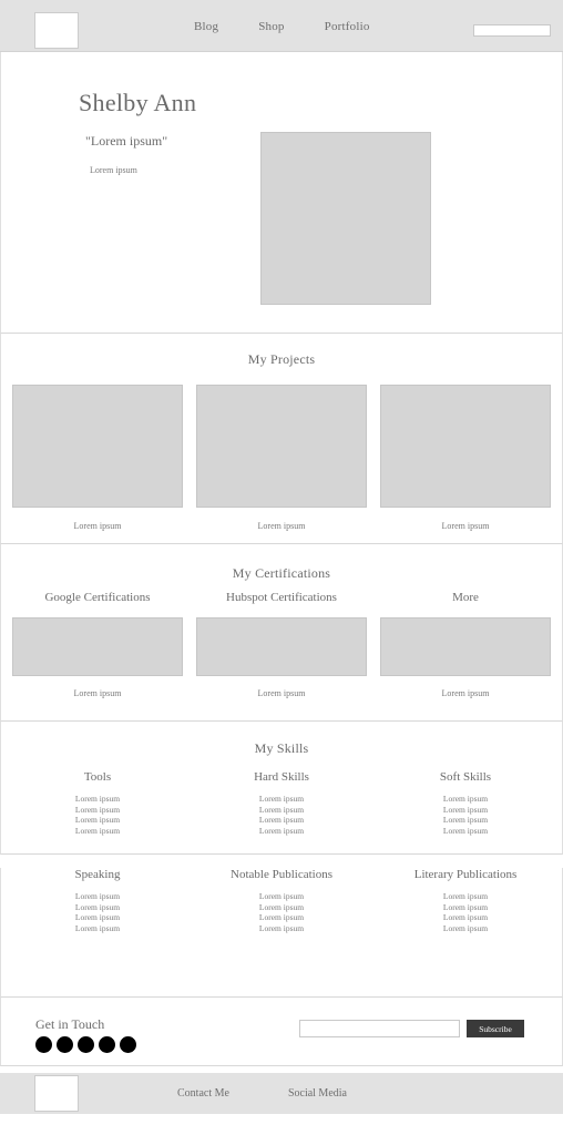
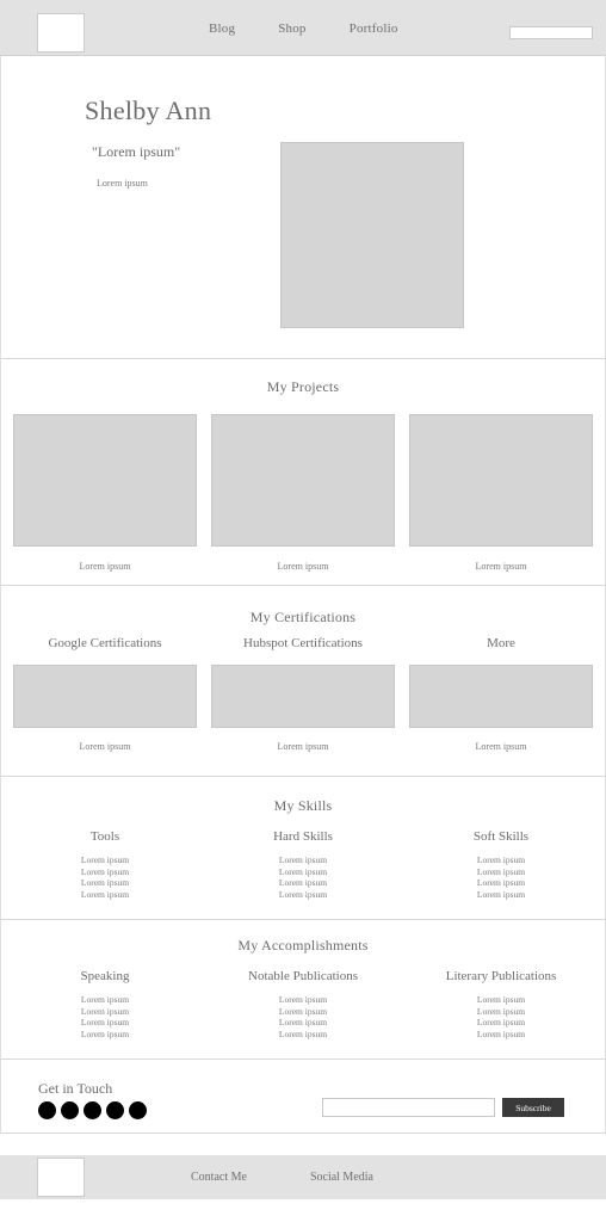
  Blog
  Shop
  Portfolio
  Shelby Ann
  "Lorem ipsum"
  Lorem ipsum
  My Projects
  Lorem ipsum
  Lorem ipsum
  Lorem ipsum
  My Certifications
  Google Certifications
  Hubspot Certifications
  More
  Lorem ipsum
  Lorem ipsum
  Lorem ipsum
  My Skills
  Tools
  Lorem ipsum
  Lorem ipsum
  Lorem ipsum
  Lorem ipsum
  Hard Skills
  Lorem ipsum
  Lorem ipsum
  Lorem ipsum
  Lorem ipsum
  Soft Skills
  Lorem ipsum
  Lorem ipsum
  Lorem ipsum
  Lorem ipsum
+ My Accomplishments
  Speaking
  Lorem ipsum
  Lorem ipsum
  Lorem ipsum
  Lorem ipsum
  Notable Publications
  Lorem ipsum
  Lorem ipsum
  Lorem ipsum
  Lorem ipsum
  Literary Publications
  Lorem ipsum
  Lorem ipsum
  Lorem ipsum
  Lorem ipsum
  Get in Touch
  Subscribe
  Contact Me
  Social Media
